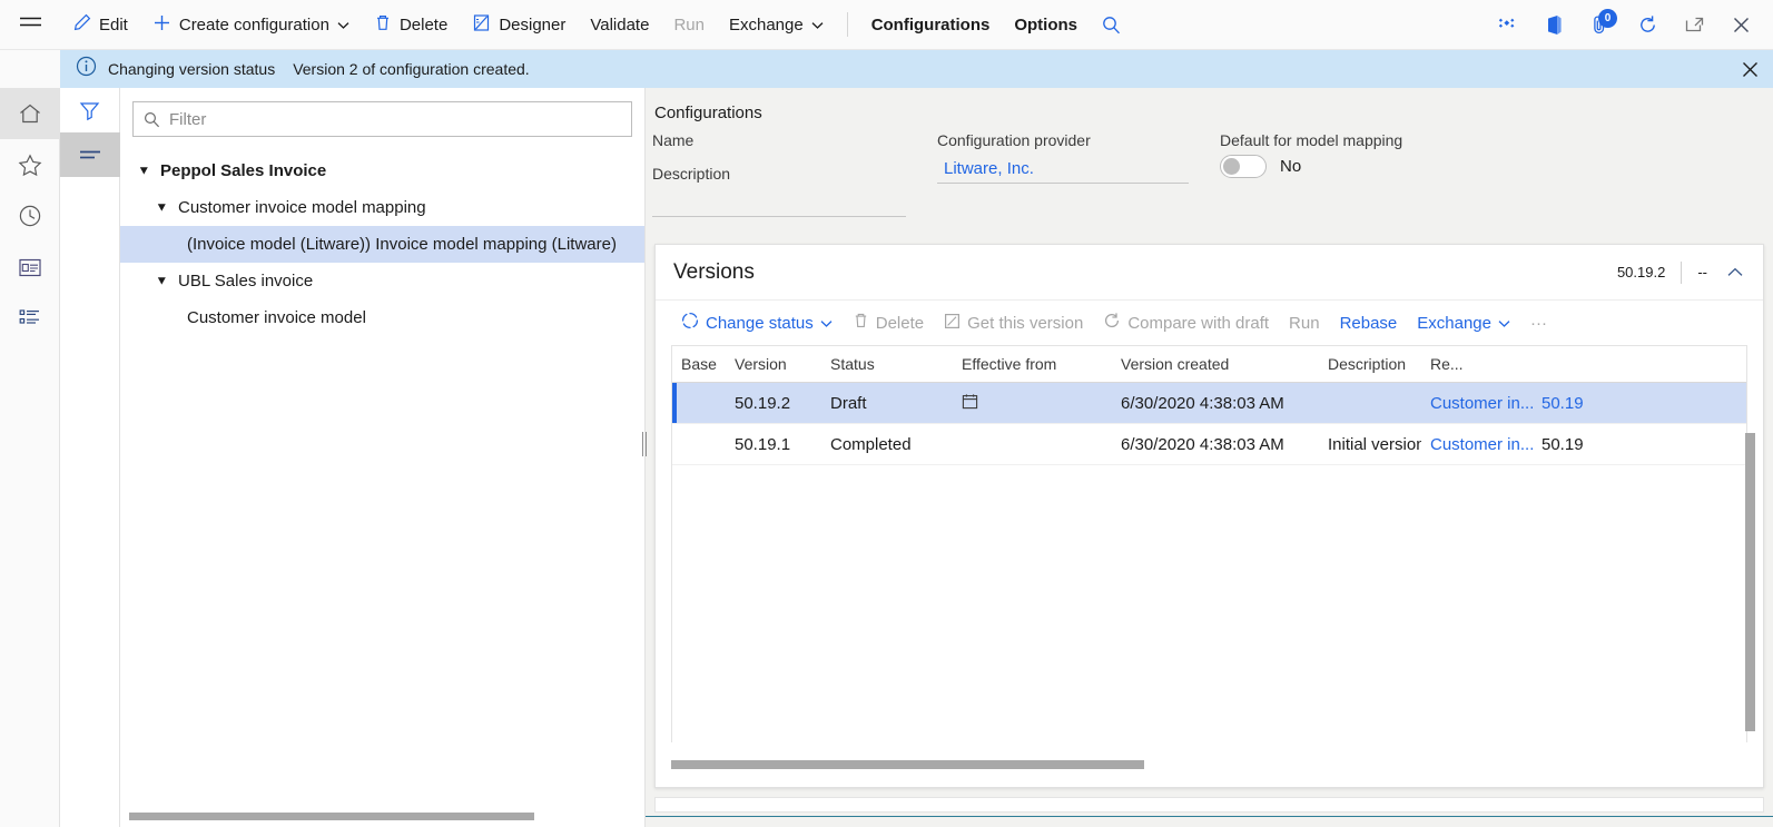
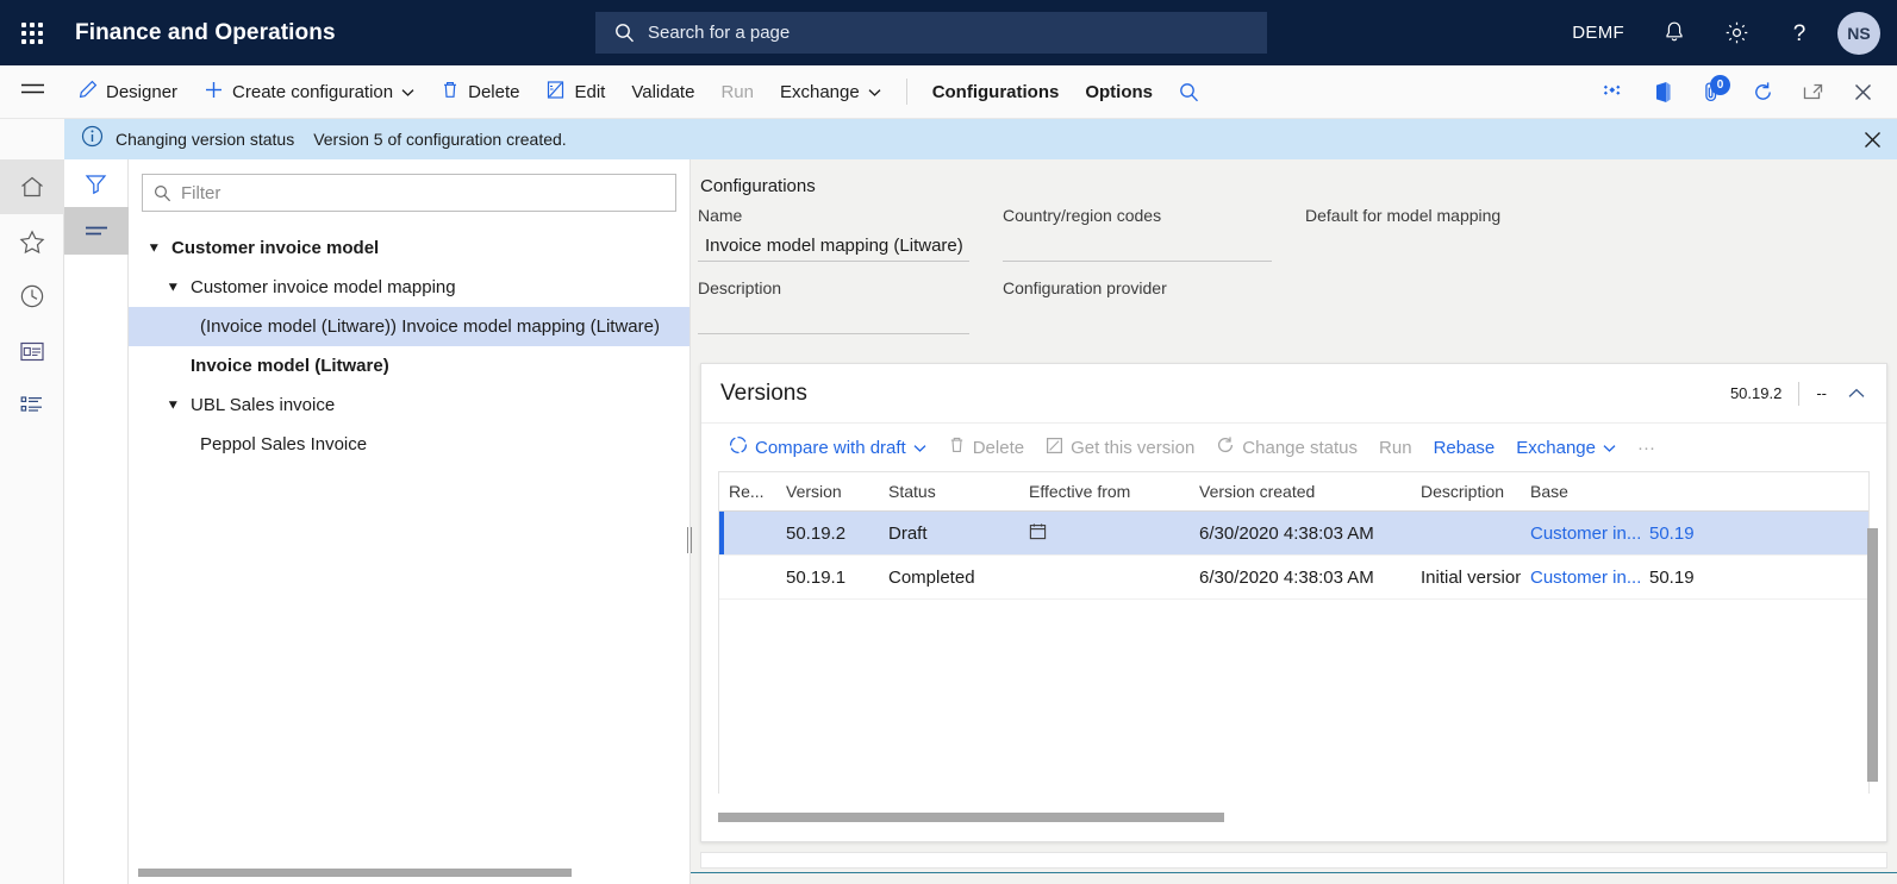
+ Finance and Operations
+ Search for a page
+ DEMF
+ ?
+ NS
- Edit
+ Designer
  Create configuration
  Delete
- Designer
+ Edit
  Validate
  Run
  Exchange
  Configurations
  Options
  0
  Changing version status
- Version 2 of configuration created.
+ Version 5 of configuration created.
  Filter
- Peppol Sales Invoice
+ Customer invoice model
  Customer invoice model mapping
  (Invoice model (Litware)) Invoice model mapping (Litware)
+ Invoice model (Litware)
  UBL Sales invoice
- Customer invoice model
+ Peppol Sales Invoice
  Configurations
  Name
+ Invoice model mapping (Litware)
  Description
+ Country/region codes
  Configuration provider
- Litware, Inc.
  Default for model mapping
- No
  Versions
  50.19.2
  --
- Change status
+ Compare with draft
  Delete
  Get this version
- Compare with draft
+ Change status
  Run
  Rebase
  Exchange
  ···
- Base
+ Re...
  Version
  Status
  Effective from
  Version created
  Description
- Re...
+ Base
  50.19.2
  Draft
  6/30/2020 4:38:03 AM
  Customer in...
  50.19
  50.19.1
  Completed
  6/30/2020 4:38:03 AM
  Initial version
  Customer in...
  50.19
